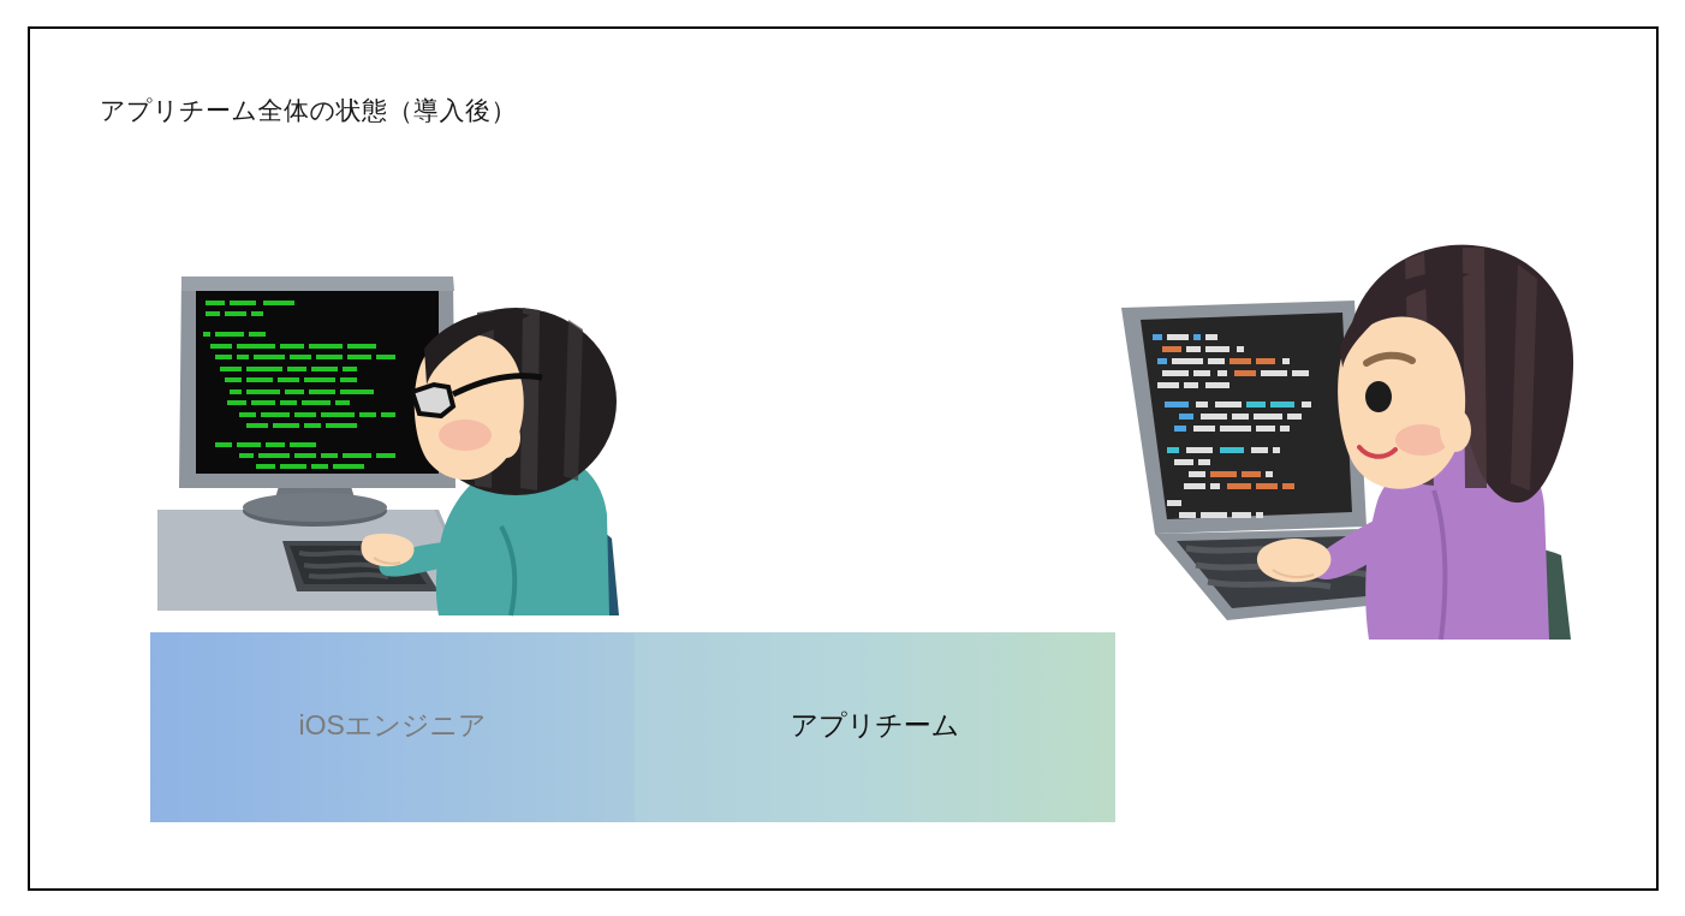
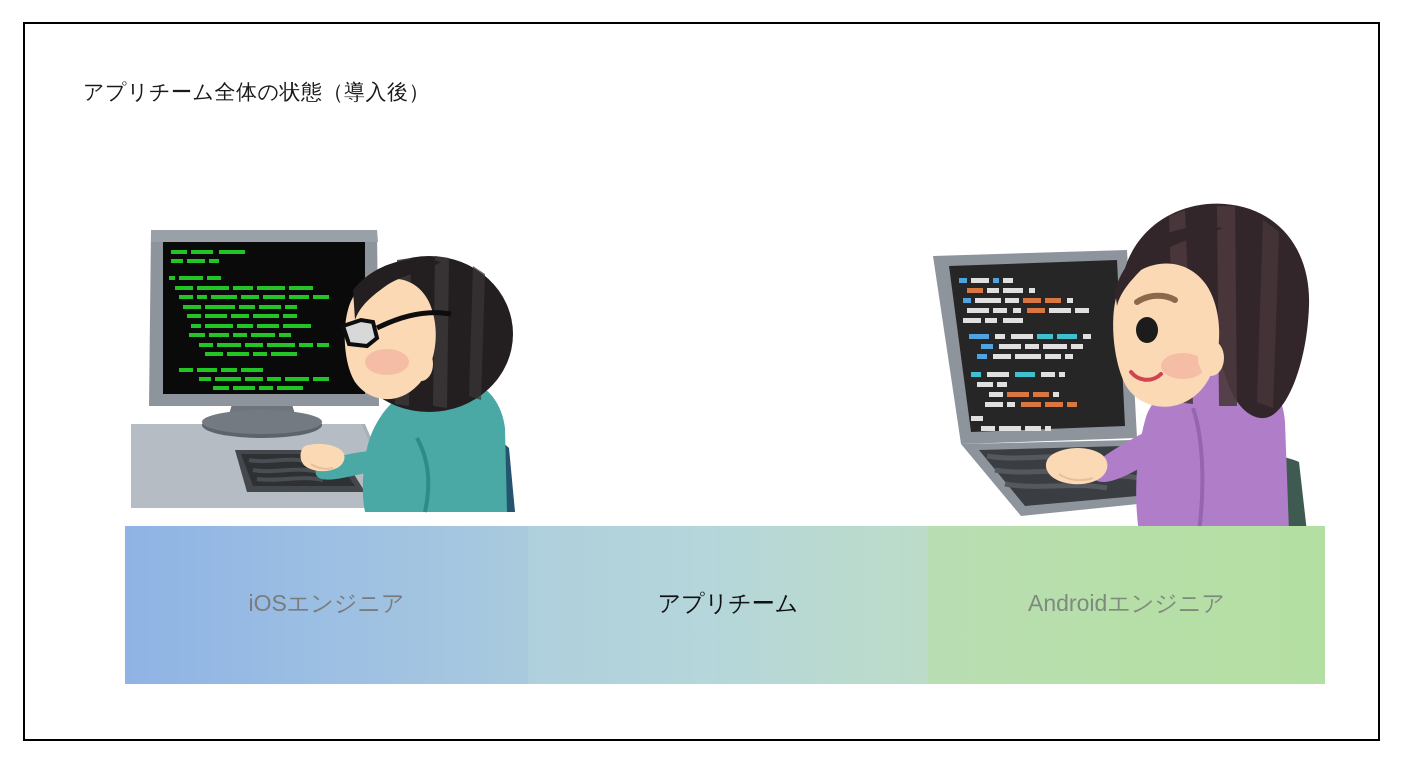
  アプリチーム全体の状態（導入後）
  iOSエンジニア
  アプリチーム
+ Androidエンジニア
